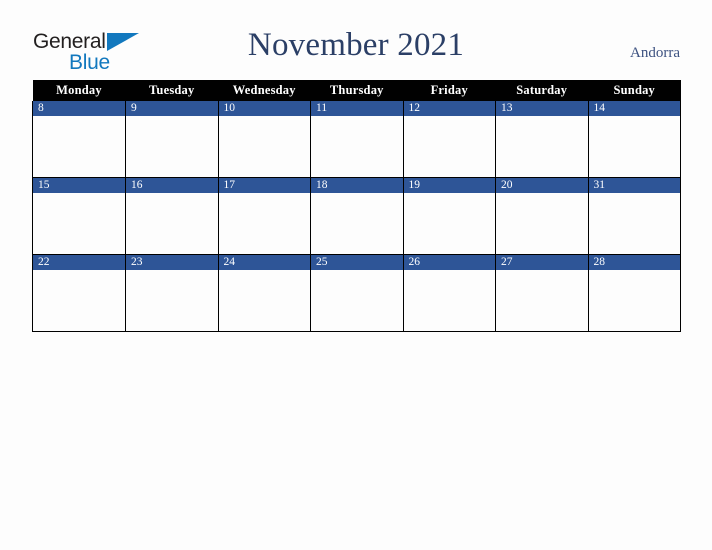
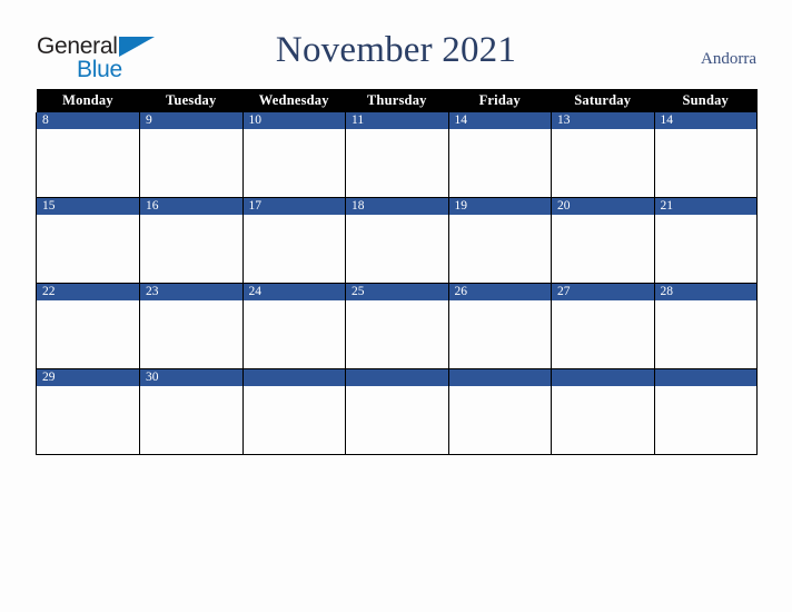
  General
  Blue
  November 2021
  Andorra
  Monday	Tuesday	Wednesday	Thursday	Friday	Saturday	Sunday
- 8	9	10	11	12	13	14
+ 8	9	10	11	14	13	14
- 15	16	17	18	19	20	31
+ 15	16	17	18	19	20	21
  22	23	24	25	26	27	28
+ 29	30
